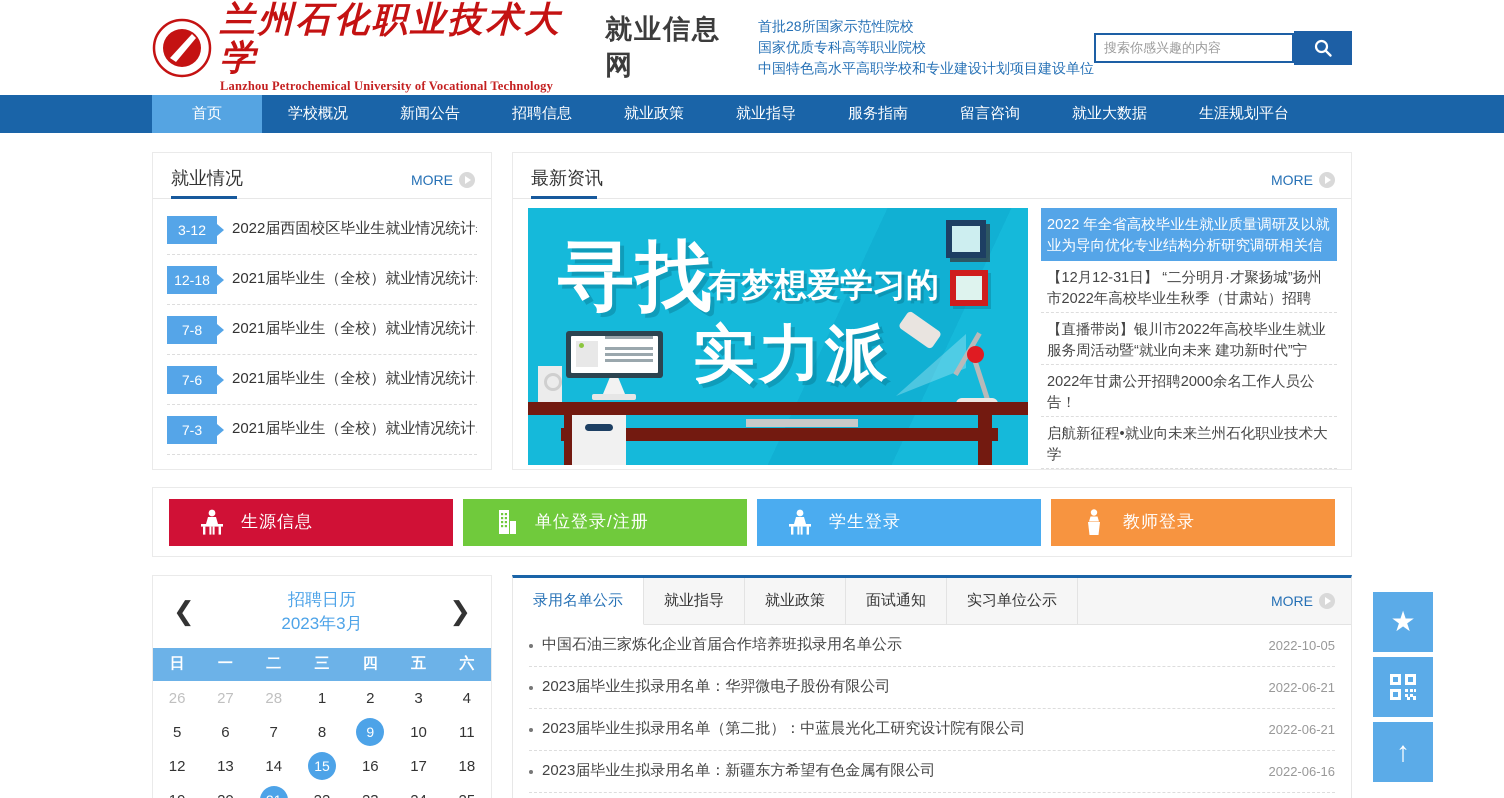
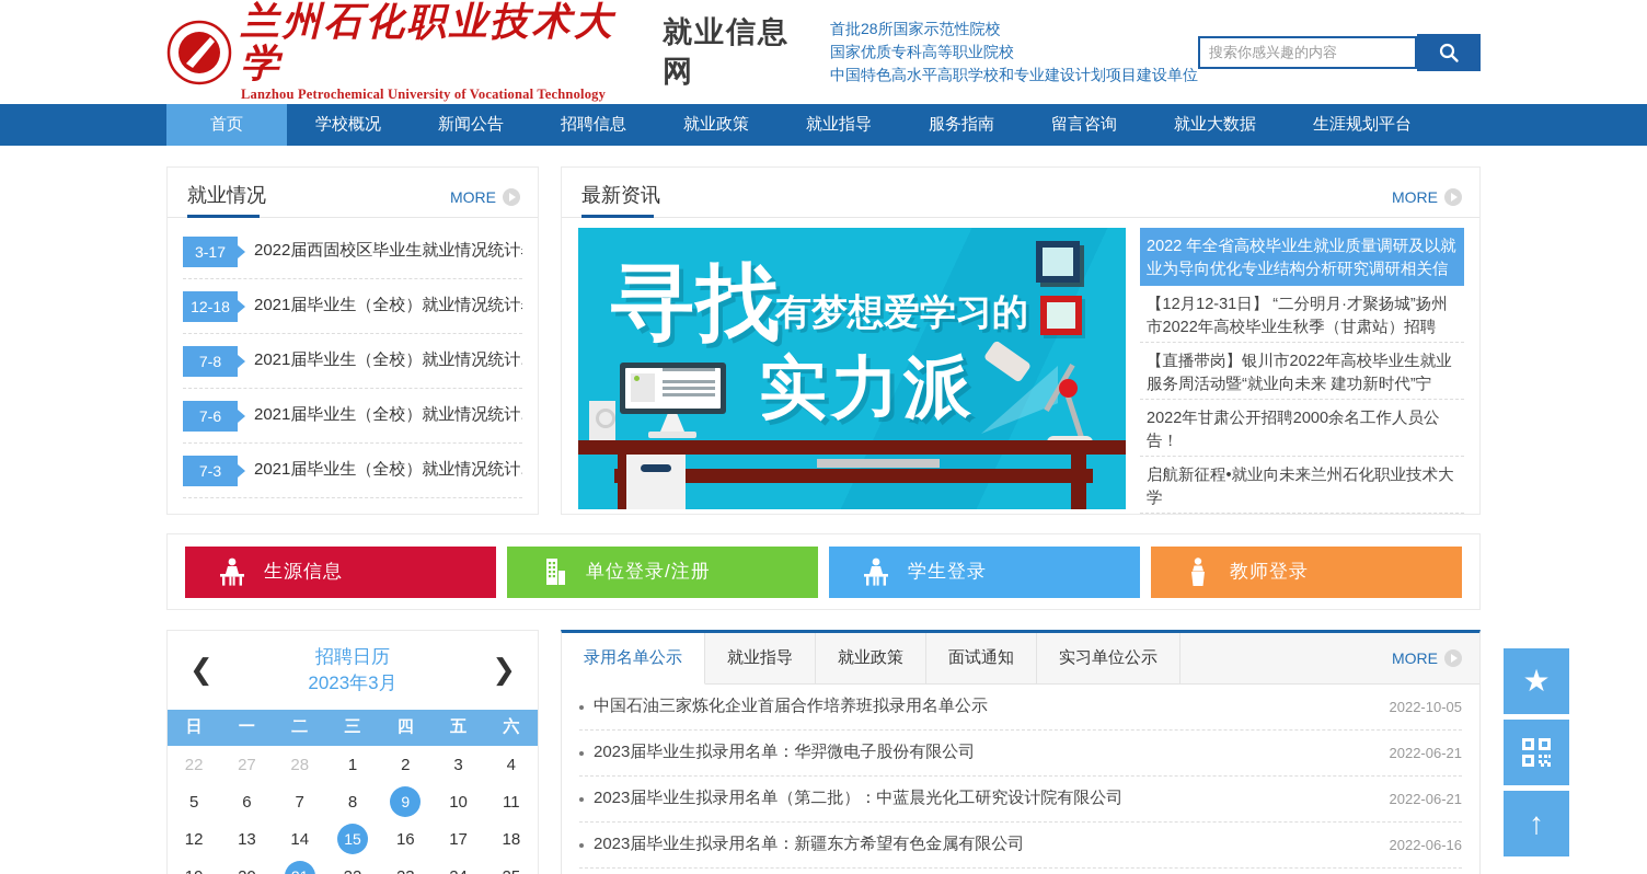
  兰州石化职业技术大学
  Lanzhou Petrochemical University of Vocational Technology
  就业信息网
  首批28所国家示范性院校
  国家优质专科高等职业院校
  中国特色高水平高职学校和专业建设计划项目建设单位
  搜索你感兴趣的内容
  首页
  学校概况
  新闻公告
  招聘信息
  就业政策
  就业指导
  服务指南
  留言咨询
  就业大数据
  生涯规划平台
  就业情况
  MORE
- 3-12
+ 3-17
  2022届西固校区毕业生就业情况统计
  12-18
  2021届毕业生（全校）就业情况统计
  7-8
  2021届毕业生（全校）就业情况统计
  7-6
  2021届毕业生（全校）就业情况统计
  7-3
  2021届毕业生（全校）就业情况统计
  最新资讯
  MORE
  寻找
  有梦想爱学习的
  实力派
  2022 年全省高校毕业生就业质量调研及以就业为导向优化专业结构分析研究调研相关信
  【12月12-31日】 “二分明月·才聚扬城”扬州市2022年高校毕业生秋季（甘肃站）招聘
  【直播带岗】银川市2022年高校毕业生就业服务周活动暨“就业向未来 建功新时代”宁
  2022年甘肃公开招聘2000余名工作人员公告！
  启航新征程•就业向未来兰州石化职业技术大学
  生源信息
  单位登录/注册
  学生登录
  教师登录
  ❮
  招聘日历
  2023年3月
  ❯
  日
  一
  二
  三
  四
  五
  六
- 26
+ 22
  27
  28
  1
  2
  3
  4
  5
  6
  7
  8
  9
  10
  11
  12
  13
  14
  15
  16
  17
  18
  录用名单公示
  就业指导
  就业政策
  面试通知
  实习单位公示
  MORE
  中国石油三家炼化企业首届合作培养班拟录用名单公示
  2022-10-05
  2023届毕业生拟录用名单：华羿微电子股份有限公司
  2022-06-21
  2023届毕业生拟录用名单（第二批）：中蓝晨光化工研究设计院有限公司
  2022-06-21
  2023届毕业生拟录用名单：新疆东方希望有色金属有限公司
  2022-06-16
  ★
  ↑
